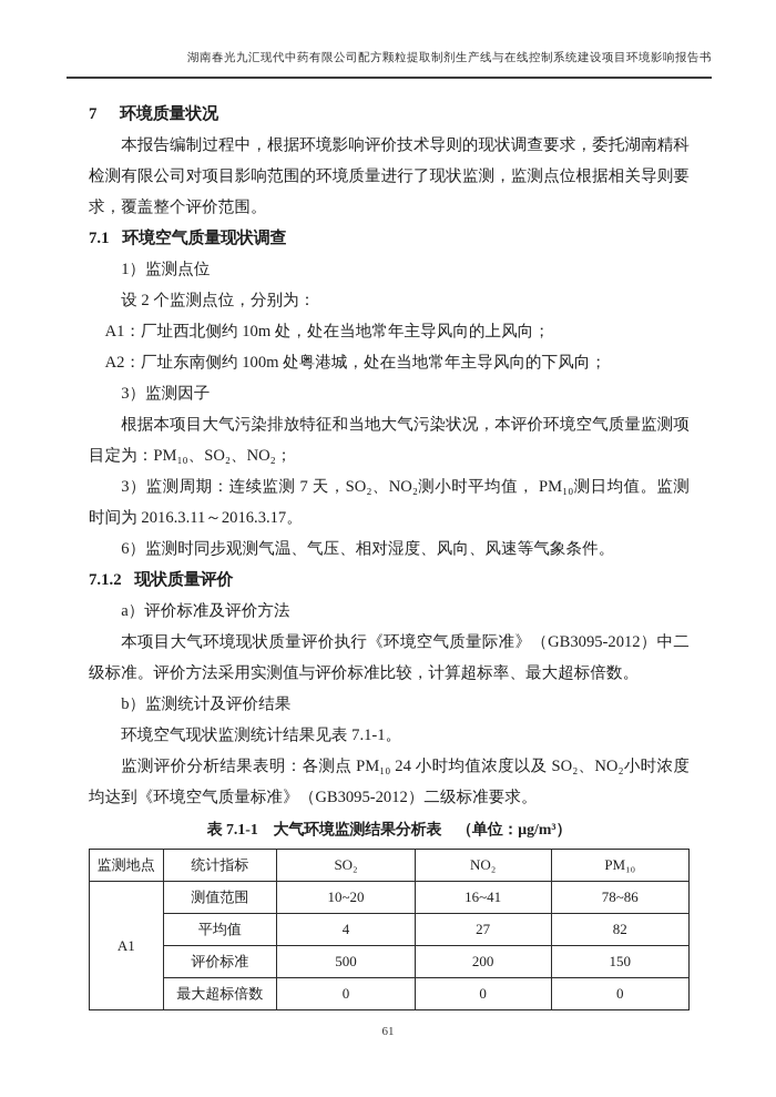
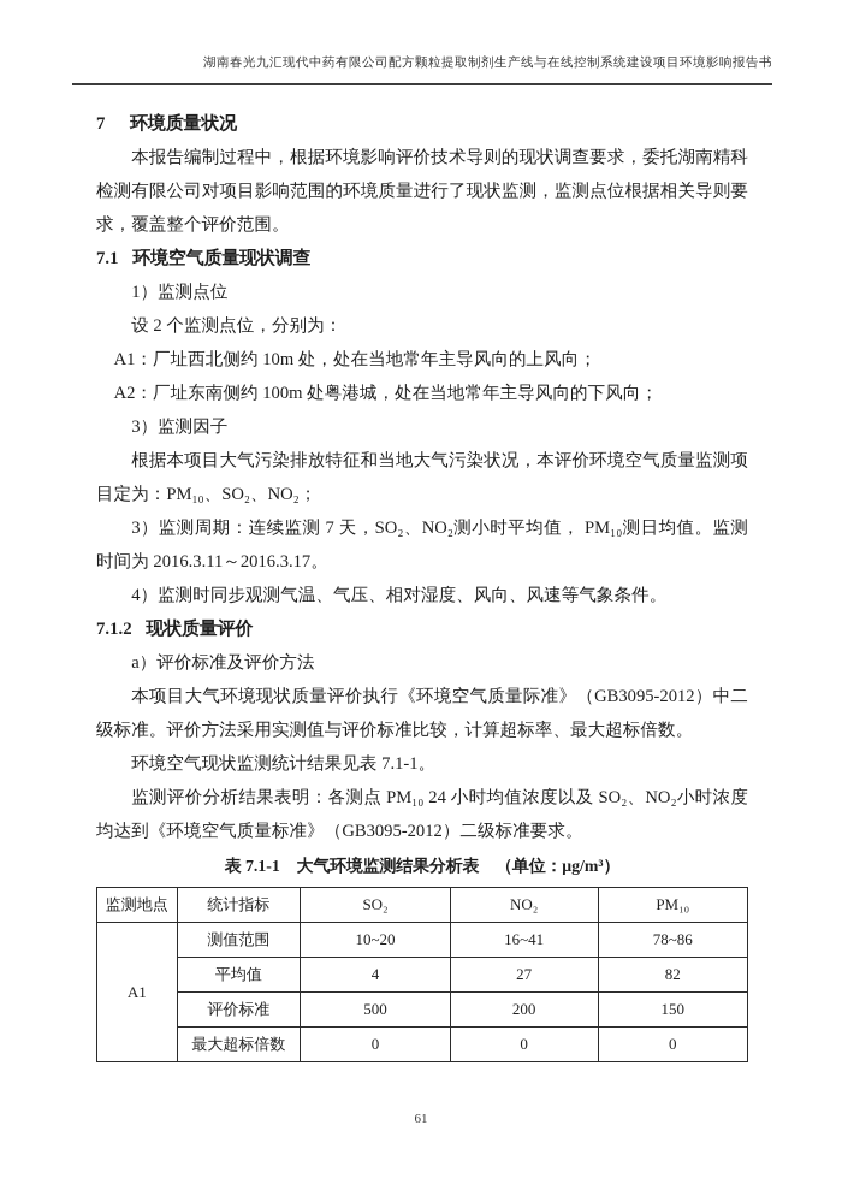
  湖南春光九汇现代中药有限公司配方颗粒提取制剂生产线与在线控制系统建设项目环境影响报告书
  7 环境质量状况
  本报告编制过程中，根据环境影响评价技术导则的现状调查要求，委托湖南精科检测有限公司对项目影响范围的环境质量进行了现状监测，监测点位根据相关导则要求，覆盖整个评价范围。
  7.1 环境空气质量现状调查
  1）监测点位
  设 2 个监测点位，分别为：
  A1：厂址西北侧约 10m 处，处在当地常年主导风向的上风向；
  A2：厂址东南侧约 100m 处粤港城，处在当地常年主导风向的下风向；
  3）监测因子
  根据本项目大气污染排放特征和当地大气污染状况，本评价环境空气质量监测项目定为：PM₁₀、SO₂、NO₂；
  3）监测周期：连续监测 7 天，SO₂、NO₂测小时平均值， PM₁₀测日均值。监测时间为 2016.3.11～2016.3.17。
- 6）监测时同步观测气温、气压、相对湿度、风向、风速等气象条件。
+ 4）监测时同步观测气温、气压、相对湿度、风向、风速等气象条件。
  7.1.2 现状质量评价
  a）评价标准及评价方法
  本项目大气环境现状质量评价执行《环境空气质量际准》（GB3095-2012）中二级标准。评价方法采用实测值与评价标准比较，计算超标率、最大超标倍数。
- b）监测统计及评价结果
  环境空气现状监测统计结果见表 7.1-1。
  监测评价分析结果表明：各测点 PM₁₀ 24 小时均值浓度以及 SO₂、NO₂小时浓度均达到《环境空气质量标准》（GB3095-2012）二级标准要求。
  表 7.1-1 大气环境监测结果分析表 （单位：μg/m³）
  监测地点	统计指标	SO₂	NO₂	PM₁₀
  A1	测值范围	10~20	16~41	78~86
  平均值	4	27	82
  评价标准	500	200	150
  最大超标倍数	0	0	0
  61
